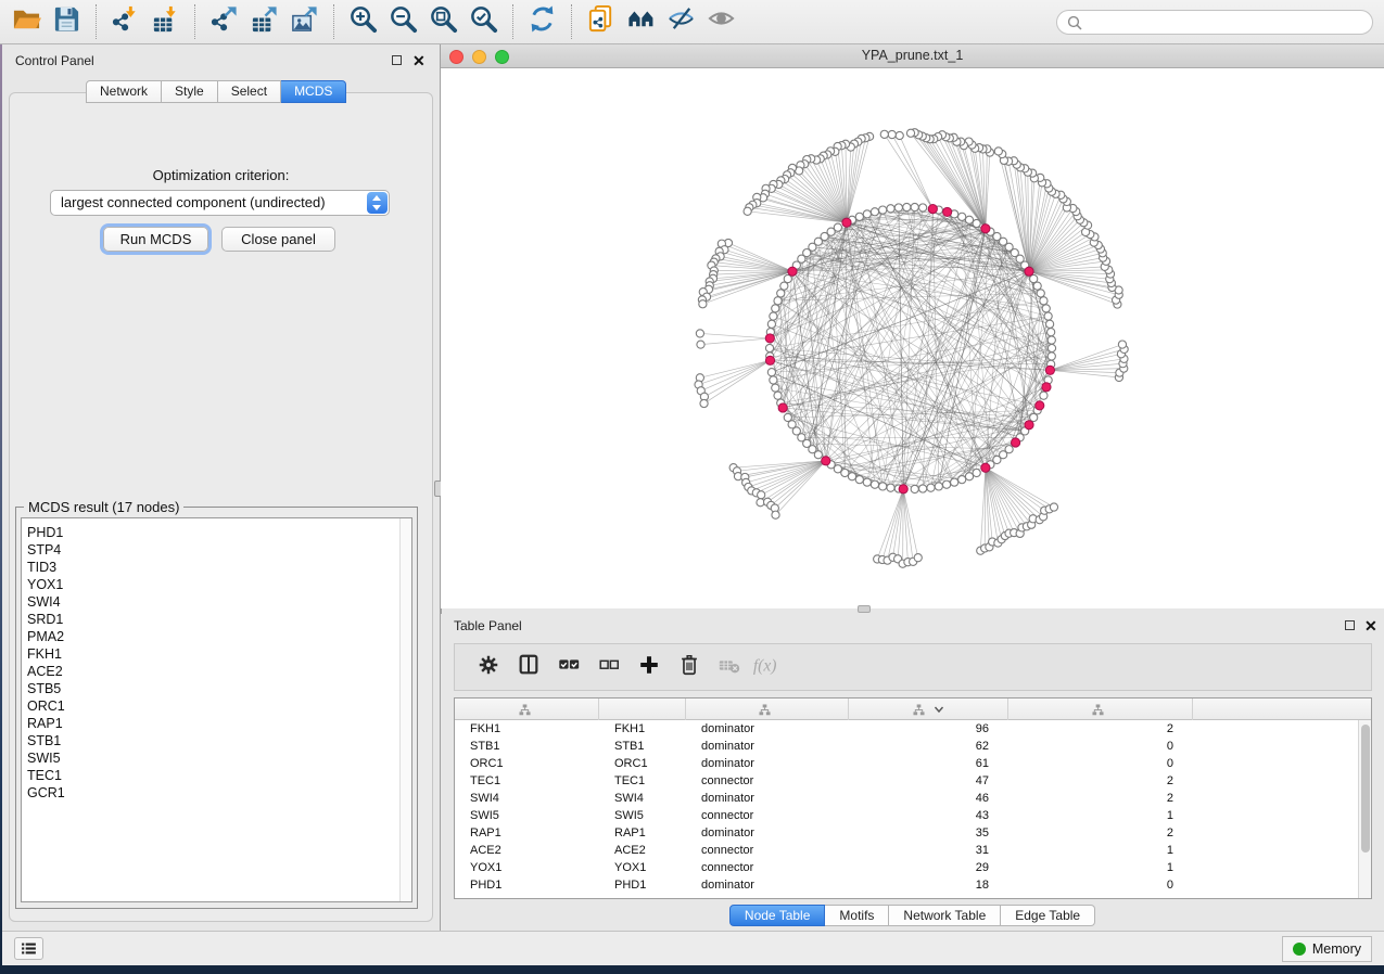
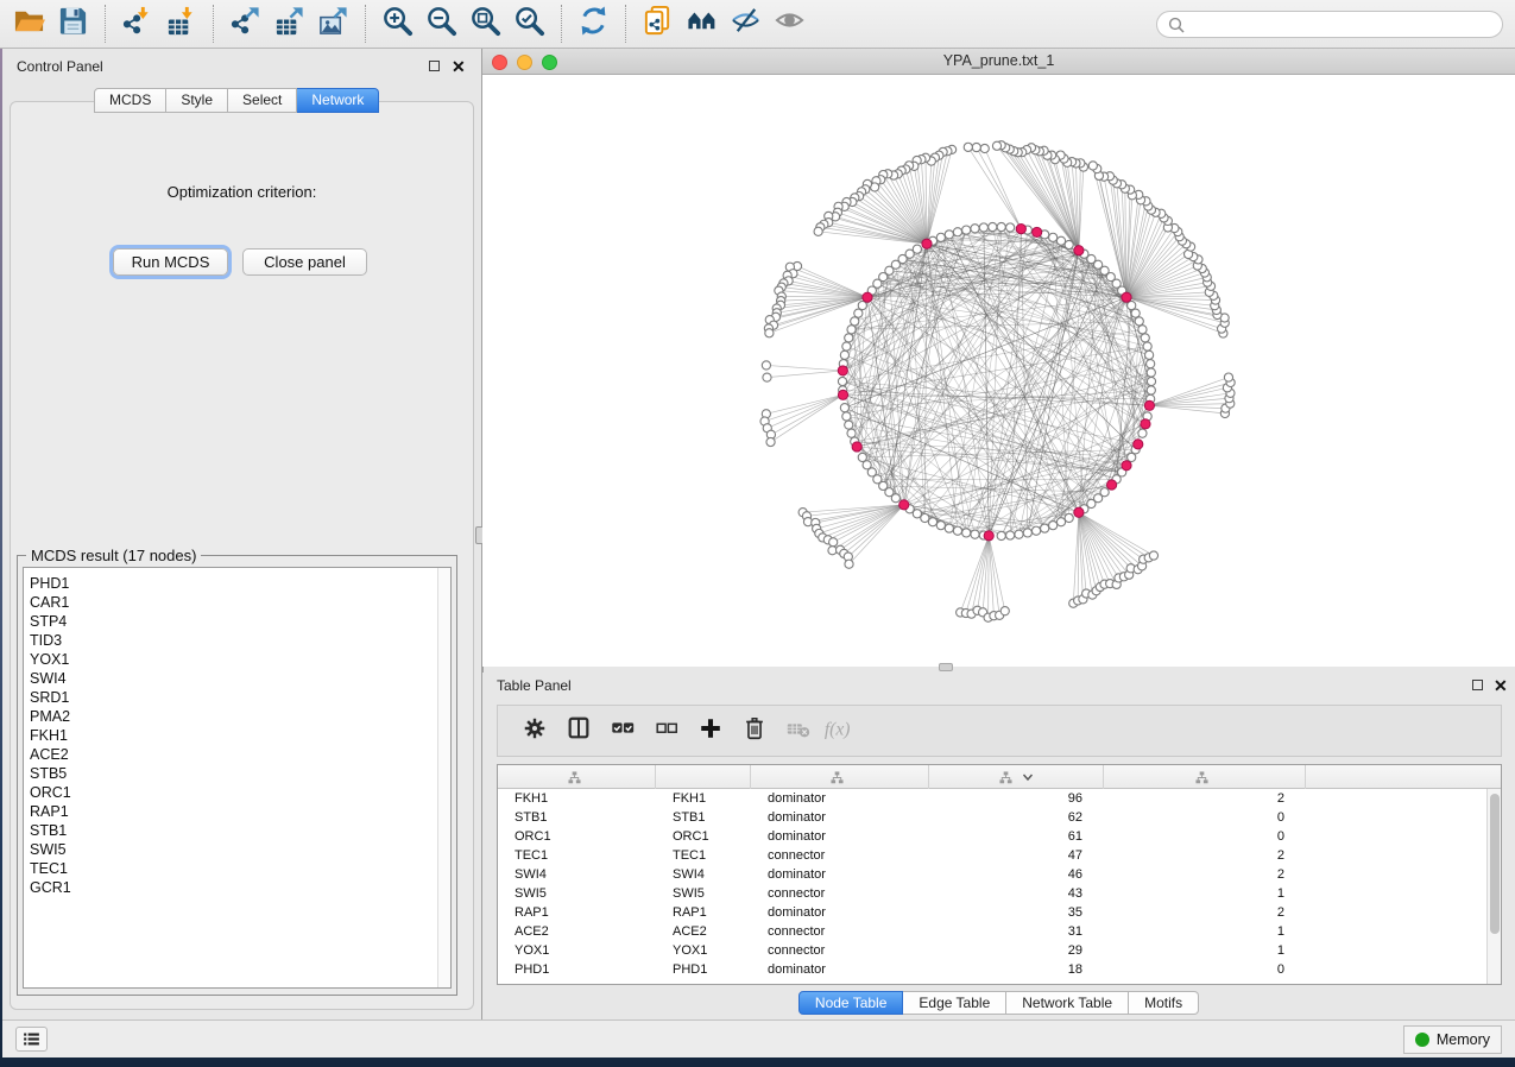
  Control Panel
  ✕
- Network
+ MCDS
  Style
  Select
- MCDS
+ Network
  Optimization criterion:
- largest connected component (undirected)
  Run MCDS
  Close panel
  MCDS result (17 nodes)
  PHD1
+ CAR1
  STP4
  TID3
  YOX1
  SWI4
  SRD1
  PMA2
  FKH1
  ACE2
  STB5
  ORC1
  RAP1
  STB1
  SWI5
  TEC1
  GCR1
  YPA_prune.txt_1
  Table Panel
  ✕
  f(x)
  FKH1
  FKH1
  dominator
  96
  2
  STB1
  STB1
  dominator
  62
  0
  ORC1
  ORC1
  dominator
  61
  0
  TEC1
  TEC1
  connector
  47
  2
  SWI4
  SWI4
  dominator
  46
  2
  SWI5
  SWI5
  connector
  43
  1
  RAP1
  RAP1
  dominator
  35
  2
  ACE2
  ACE2
  connector
  31
  1
  YOX1
  YOX1
  connector
  29
  1
  PHD1
  PHD1
  dominator
  18
  0
  Node Table
- Motifs
+ Edge Table
  Network Table
- Edge Table
+ Motifs
  Memory
